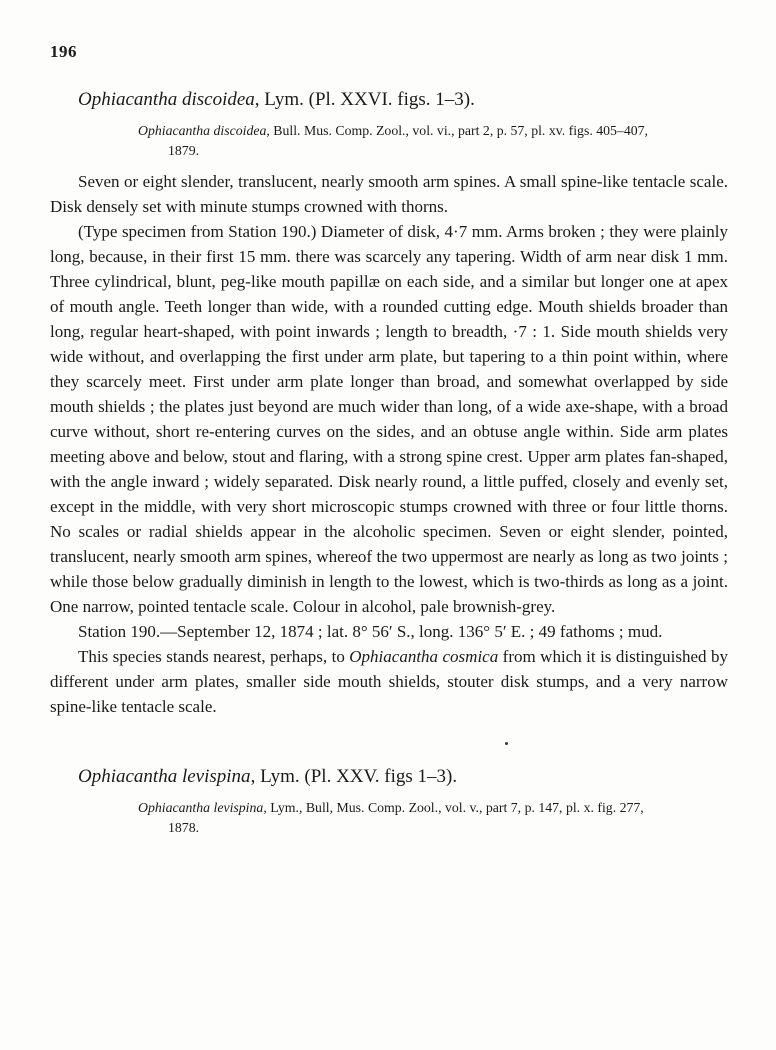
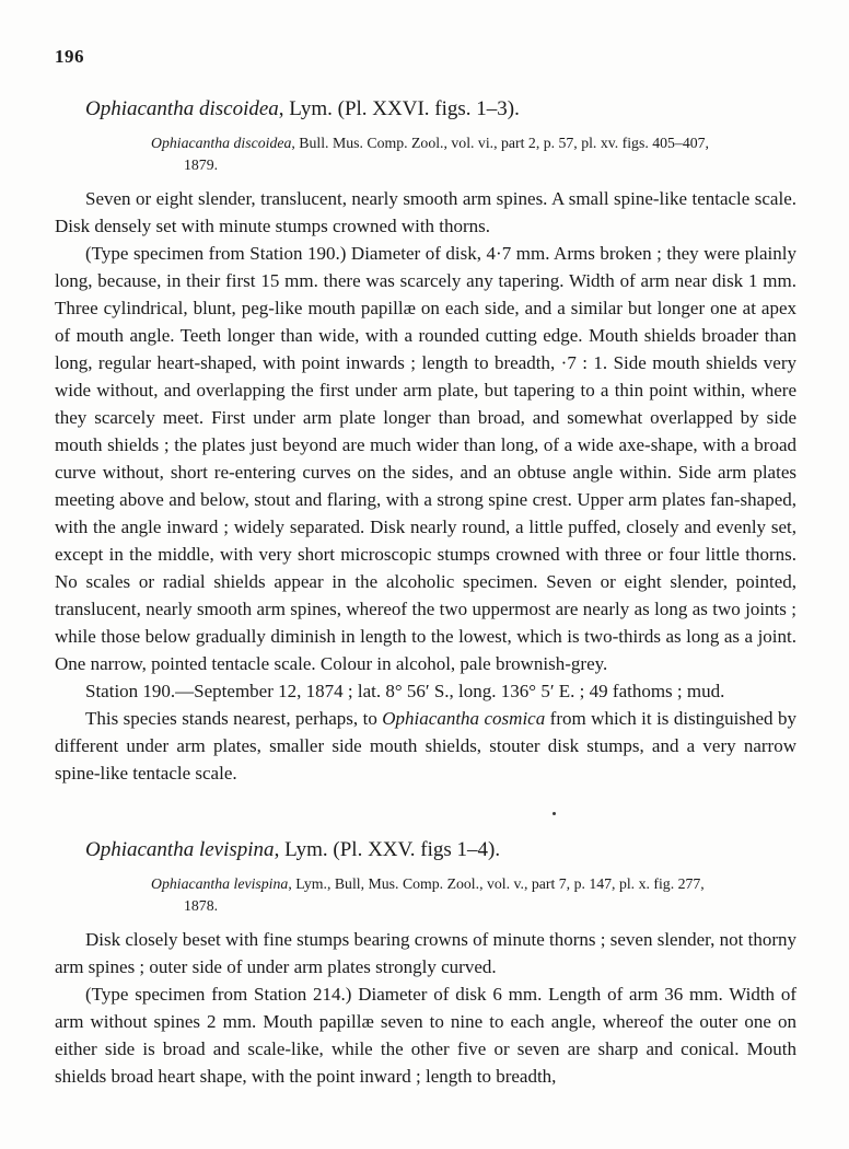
  196
  Ophiacantha discoidea, Lym. (Pl. XXVI. figs. 1–3).
  Ophiacantha discoidea, Bull. Mus. Comp. Zool., vol. vi., part 2, p. 57, pl. xv. figs. 405–407,
  1879.
  Seven or eight slender, translucent, nearly smooth arm spines. A small spine-like tentacle scale. Disk densely set with minute stumps crowned with thorns.
  (Type specimen from Station 190.) Diameter of disk, 4·7 mm. Arms broken ; they were plainly long, because, in their first 15 mm. there was scarcely any tapering. Width of arm near disk 1 mm. Three cylindrical, blunt, peg-like mouth papillæ on each side, and a similar but longer one at apex of mouth angle. Teeth longer than wide, with a rounded cutting edge. Mouth shields broader than long, regular heart-shaped, with point inwards ; length to breadth, ·7 : 1. Side mouth shields very wide without, and overlapping the first under arm plate, but tapering to a thin point within, where they scarcely meet. First under arm plate longer than broad, and somewhat overlapped by side mouth shields ; the plates just beyond are much wider than long, of a wide axe-shape, with a broad curve without, short re-entering curves on the sides, and an obtuse angle within. Side arm plates meeting above and below, stout and flaring, with a strong spine crest. Upper arm plates fan-shaped, with the angle inward ; widely separated. Disk nearly round, a little puffed, closely and evenly set, except in the middle, with very short microscopic stumps crowned with three or four little thorns. No scales or radial shields appear in the alcoholic specimen. Seven or eight slender, pointed, translucent, nearly smooth arm spines, whereof the two uppermost are nearly as long as two joints ; while those below gradually diminish in length to the lowest, which is two-thirds as long as a joint. One narrow, pointed tentacle scale. Colour in alcohol, pale brownish-grey.
  Station 190.—September 12, 1874 ; lat. 8° 56′ S., long. 136° 5′ E. ; 49 fathoms ; mud.
  This species stands nearest, perhaps, to Ophiacantha cosmica from which it is distinguished by different under arm plates, smaller side mouth shields, stouter disk stumps, and a very narrow spine-like tentacle scale.
- Ophiacantha levispina, Lym. (Pl. XXV. figs 1–3).
+ Ophiacantha levispina, Lym. (Pl. XXV. figs 1–4).
  Ophiacantha levispina, Lym., Bull, Mus. Comp. Zool., vol. v., part 7, p. 147, pl. x. fig. 277,
  1878.
+ Disk closely beset with fine stumps bearing crowns of minute thorns ; seven slender, not thorny arm spines ; outer side of under arm plates strongly curved.
+ (Type specimen from Station 214.) Diameter of disk 6 mm. Length of arm 36 mm. Width of arm without spines 2 mm. Mouth papillæ seven to nine to each angle, whereof the outer one on either side is broad and scale-like, while the other five or seven are sharp and conical. Mouth shields broad heart shape, with the point inward ; length to breadth,
